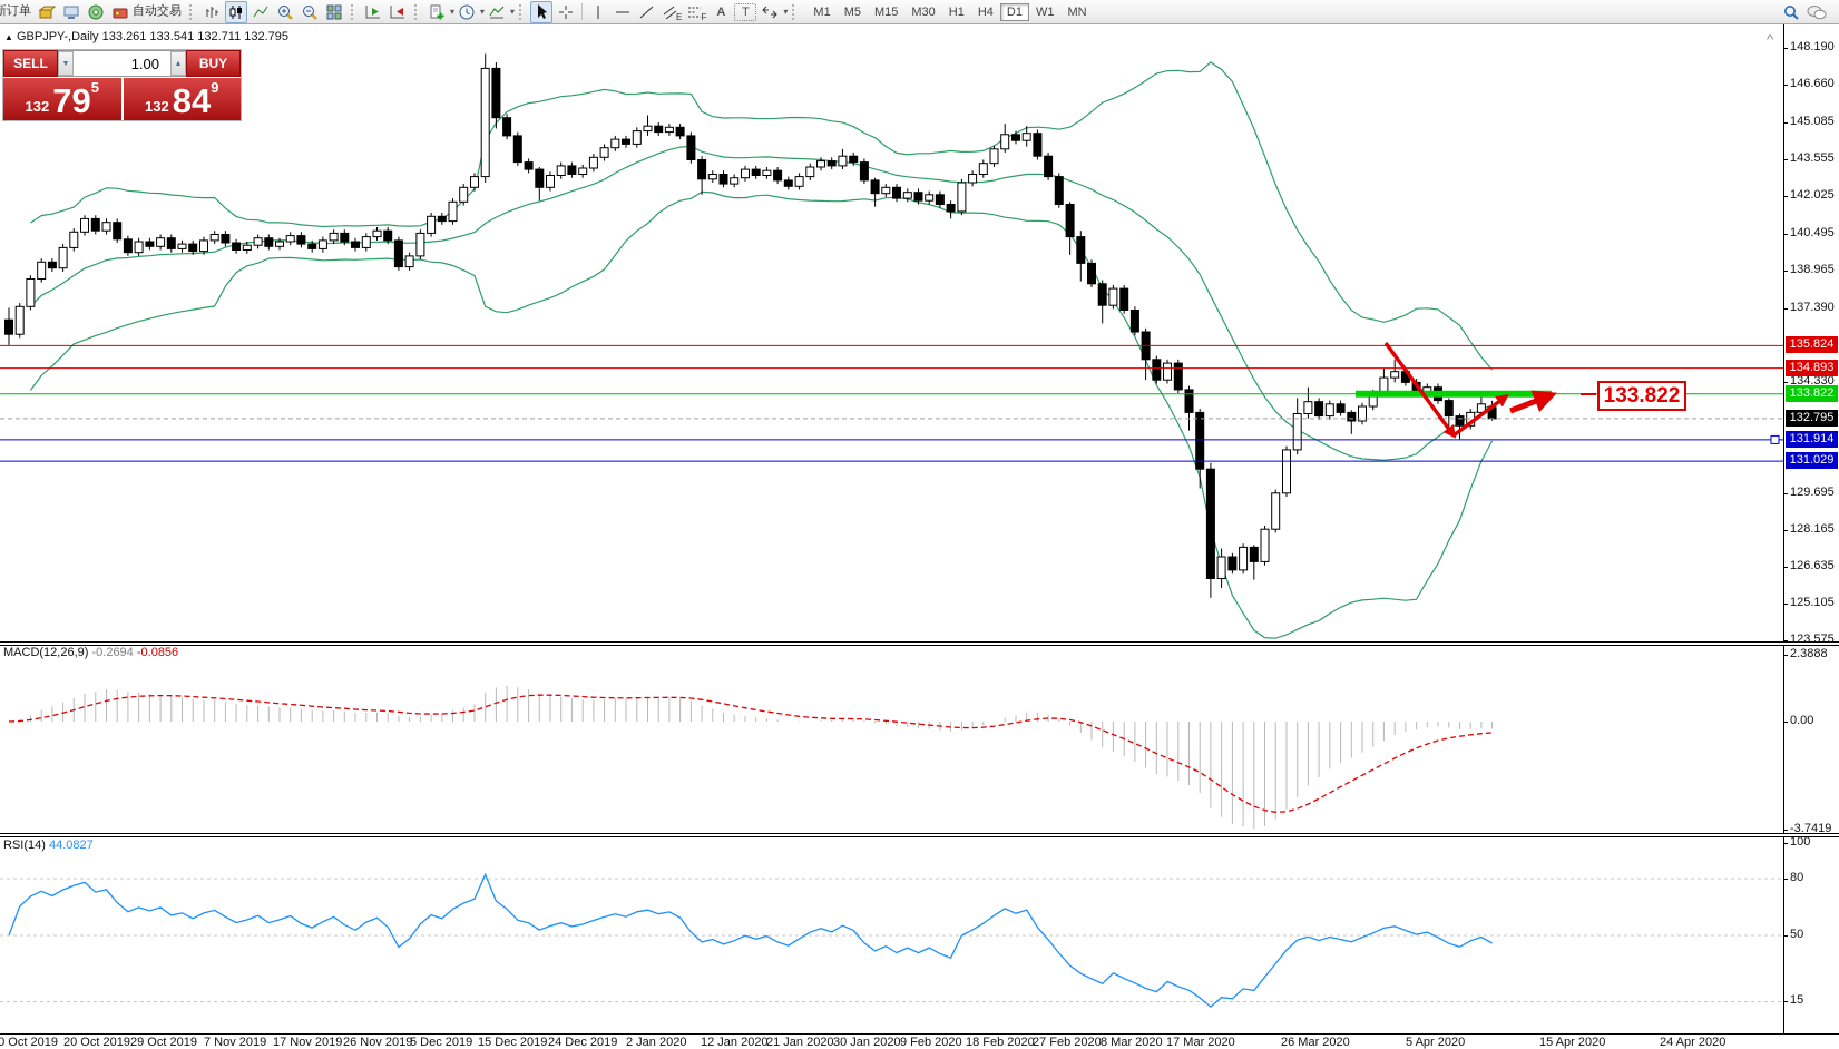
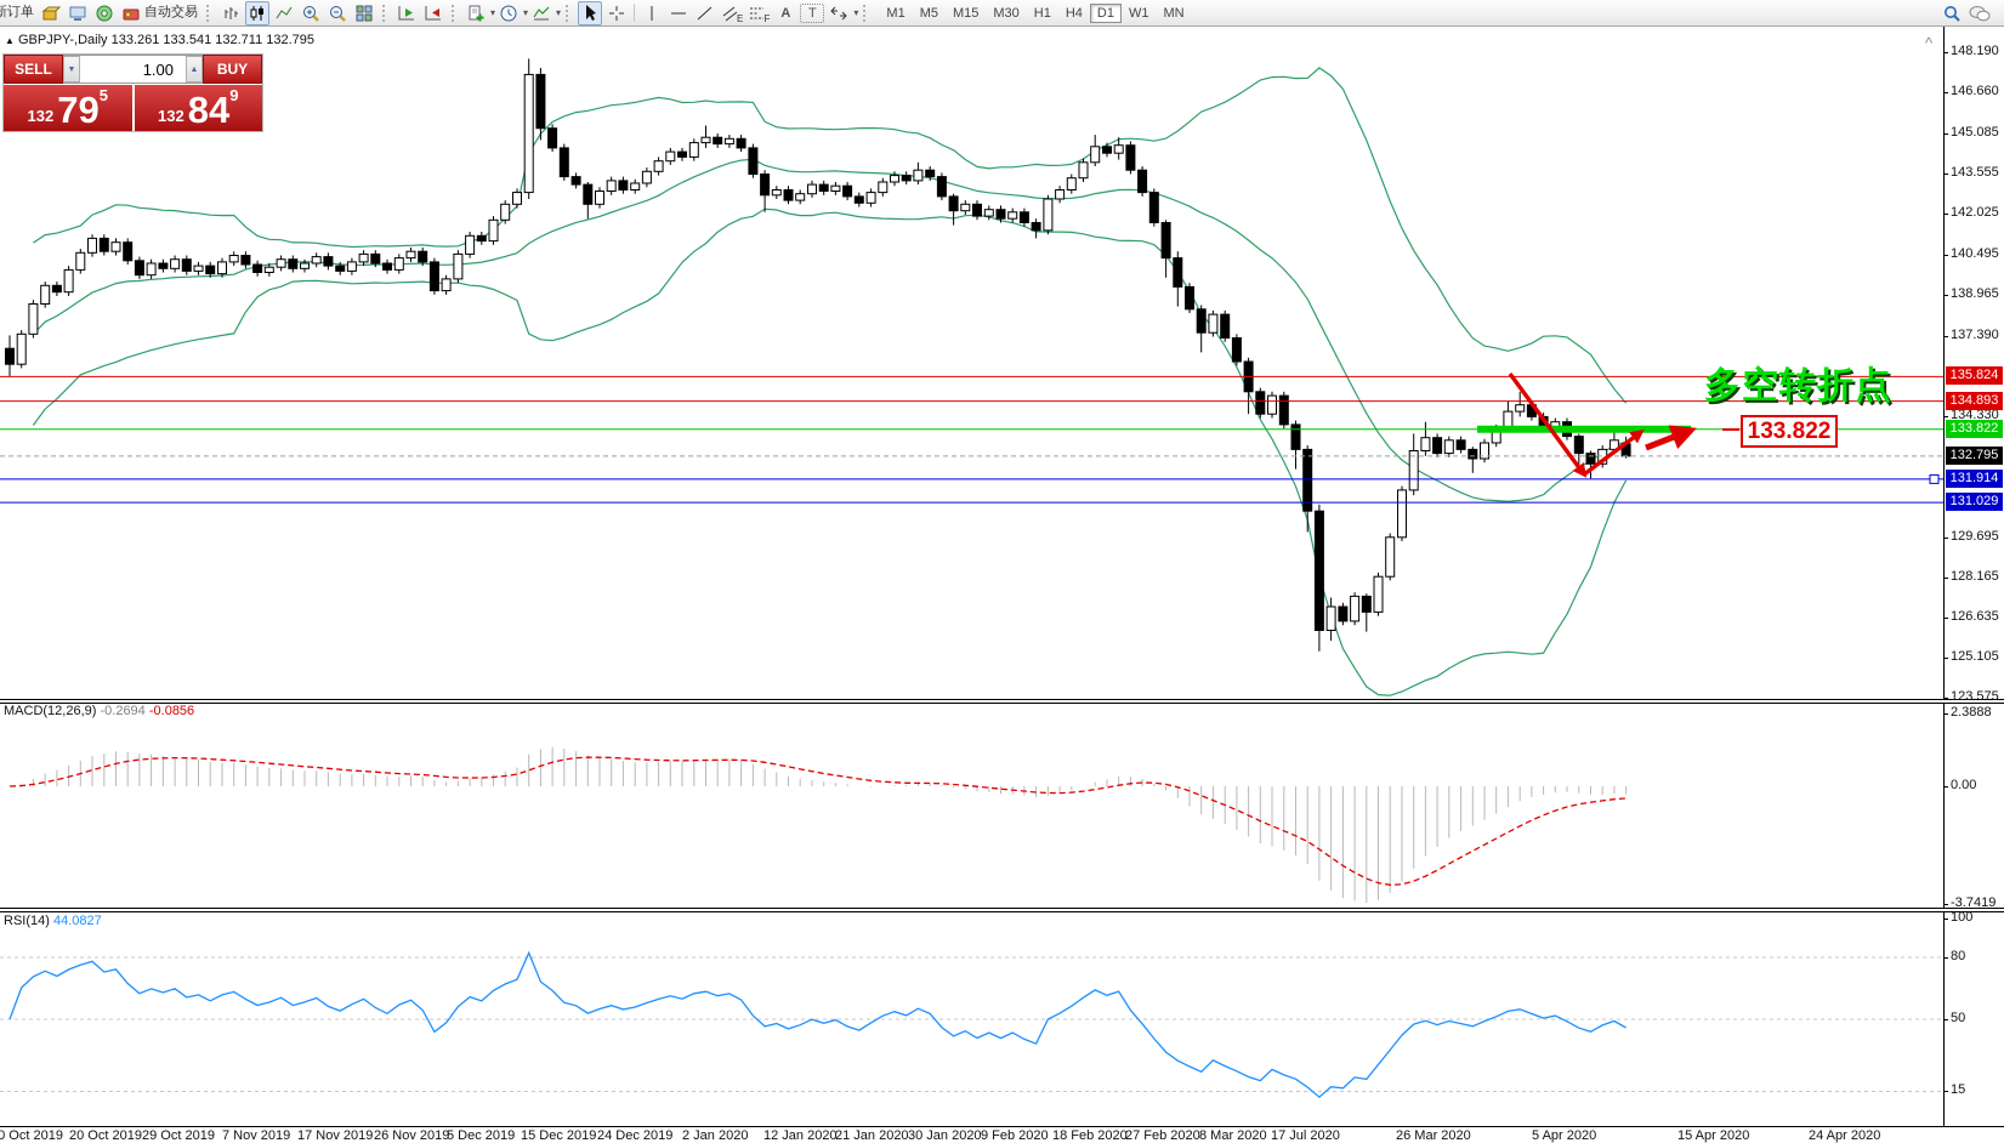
  新订单
  自动交易
  ▾
  ▾
  ▾
  E
  F
  A
  T
  ▾
  M1
  M5
  M15
  M30
  H1
  H4
  D1
  W1
  MN
  ▲ GBPJPY-,Daily 133.261 133.541 132.711 132.795
  ^
  MACD(12,26,9) -0.2694 -0.0856
  RSI(14) 44.0827
+ 多空转折点
  133.822
  148.190
  146.660
  145.085
  143.555
  142.025
  140.495
  138.965
  137.390
  134.330
  129.695
  128.165
  126.635
  125.105
  123.575
  135.824
  134.893
  133.822
  132.795
  131.914
  131.029
  2.3888
  0.00
  -3.7419
  100
  80
  50
  15
  0 Oct 2019
  20 Oct 2019
  29 Oct 2019
  7 Nov 2019
  17 Nov 2019
  26 Nov 2019
  5 Dec 2019
  15 Dec 2019
  24 Dec 2019
  2 Jan 2020
  12 Jan 2020
  21 Jan 2020
  30 Jan 2020
  9 Feb 2020
  18 Feb 2020
  27 Feb 2020
  8 Mar 2020
- 17 Mar 2020
+ 17 Jul 2020
  26 Mar 2020
  5 Apr 2020
  15 Apr 2020
  24 Apr 2020
  SELL
  1.00
  BUY
  132
  79
  5
  132
  84
  9
